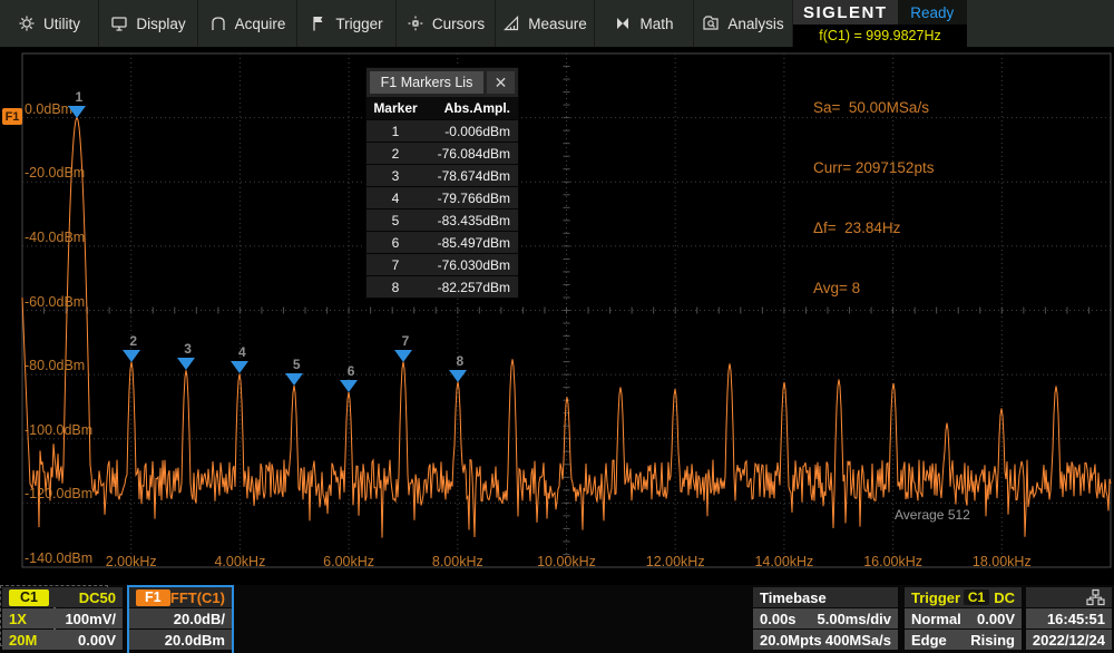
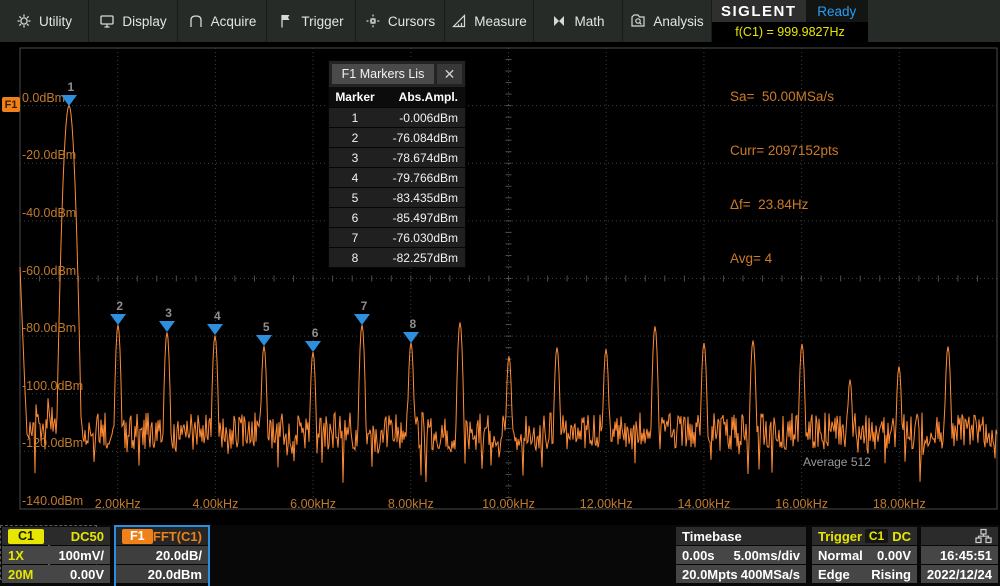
  Utility
  Display
  Acquire
  Trigger
  Cursors
  Measure
  Math
  Analysis
  SIGLENT
  Ready
  f(C1) = 999.9827Hz
  F1
  0.0dBm
  -20.0dBm
  -40.0dBm
  -60.0dBm
  -80.0dBm
  -100.0dBm
  -120.0dBm
  -140.0dBm
  2.00kHz
  4.00kHz
  6.00kHz
  8.00kHz
  10.00kHz
  12.00kHz
  14.00kHz
  16.00kHz
  18.00kHz
  Sa= 50.00MSa/s
  Curr= 2097152pts
  Δf= 23.84Hz
- Avg= 8
+ Avg= 4
  Average 512
  1
  2
  3
  4
  5
  6
  7
  8
  F1 Markers Lis
  ✕
  Marker
  Abs.Ampl.
  1
  -0.006dBm
  2
  -76.084dBm
  3
  -78.674dBm
  4
  -79.766dBm
  5
  -83.435dBm
  6
  -85.497dBm
  7
  -76.030dBm
  8
  -82.257dBm
  C1
  DC50
  1X
  100mV/
  20M
  0.00V
  F1
  FFT(C1)
  20.0dB/
  20.0dBm
  Timebase
  0.00s
  5.00ms/div
  20.0Mpts
  400MSa/s
  Trigger
  C1
  DC
  Normal
  0.00V
  Edge
  Rising
  16:45:51
  2022/12/24
